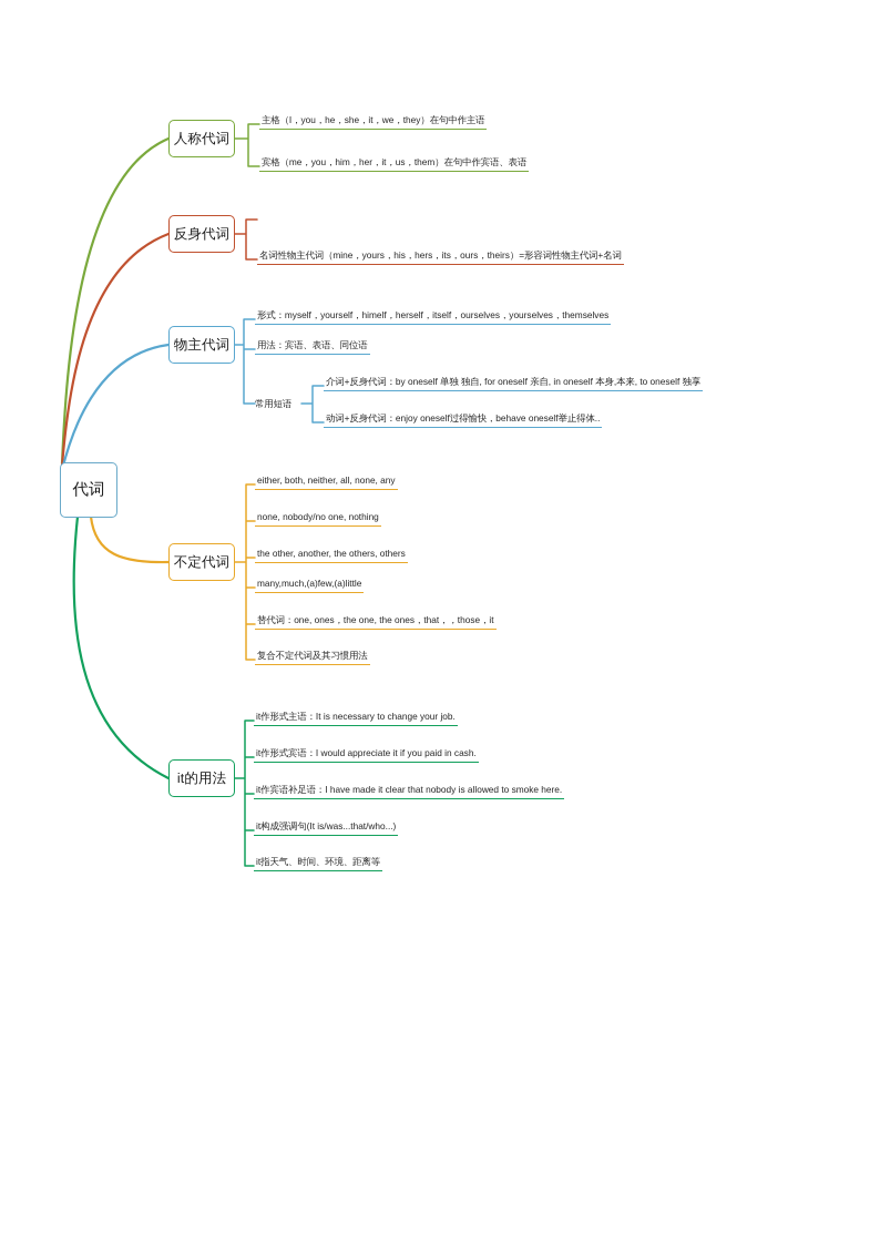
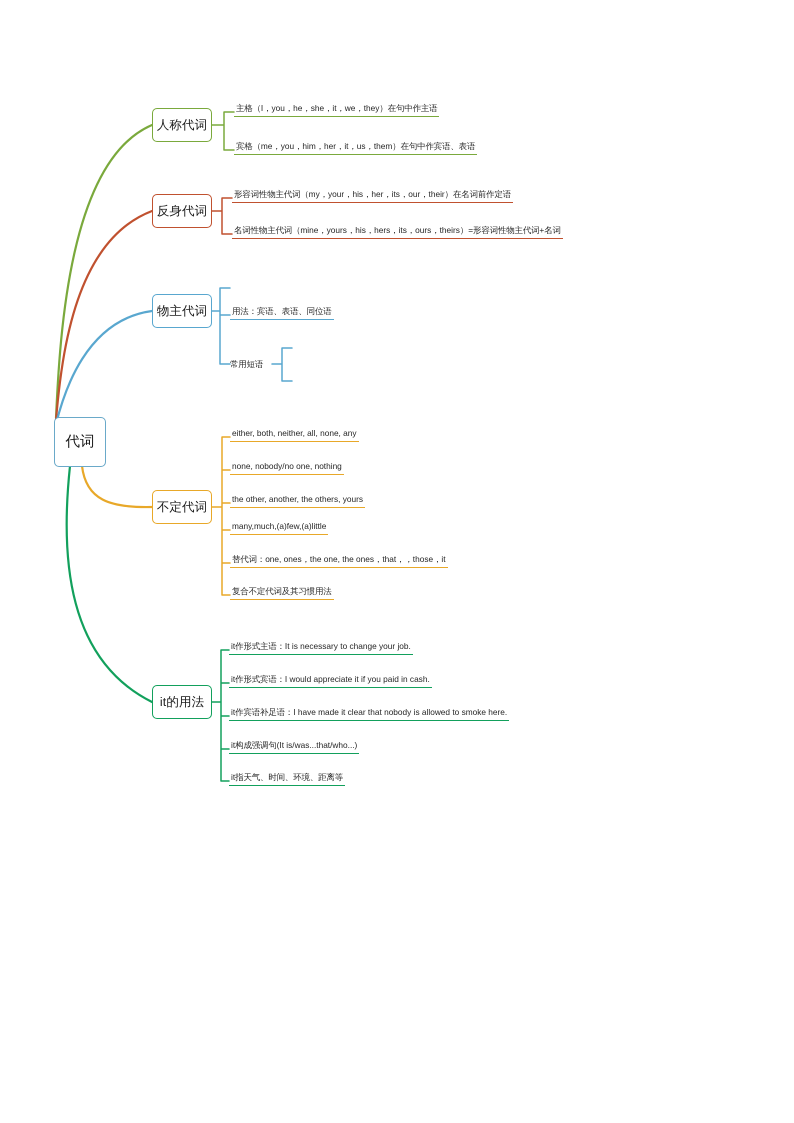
  代词
  人称代词
  主格（I，you，he，she，it，we，they）在句中作主语
  宾格（me，you，him，her，it，us，them）在句中作宾语、表语
  反身代词
+ 形容词性物主代词（my，your，his，her，its，our，their）在名词前作定语
  名词性物主代词（mine，yours，his，hers，its，ours，theirs）=形容词性物主代词+名词
  物主代词
- 形式：myself，yourself，himelf，herself，itself，ourselves，yourselves，themselves
  用法：宾语、表语、同位语
  常用短语
- 介词+反身代词：by oneself 单独 独自, for oneself 亲自, in oneself 本身,本来, to oneself 独享
- 动词+反身代词：enjoy oneself过得愉快，behave oneself举止得体..
  不定代词
  either, both, neither, all, none, any
  none, nobody/no one, nothing
- the other, another, the others, others
+ the other, another, the others, yours
  many,much,(a)few,(a)little
  替代词：one, ones，the one, the ones，that，，those，it
  复合不定代词及其习惯用法
  it的用法
  it作形式主语：It is necessary to change your job.
  it作形式宾语：I would appreciate it if you paid in cash.
  it作宾语补足语：I have made it clear that nobody is allowed to smoke here.
  it构成强调句(It is/was...that/who...)
  it指天气、时间、环境、距离等
